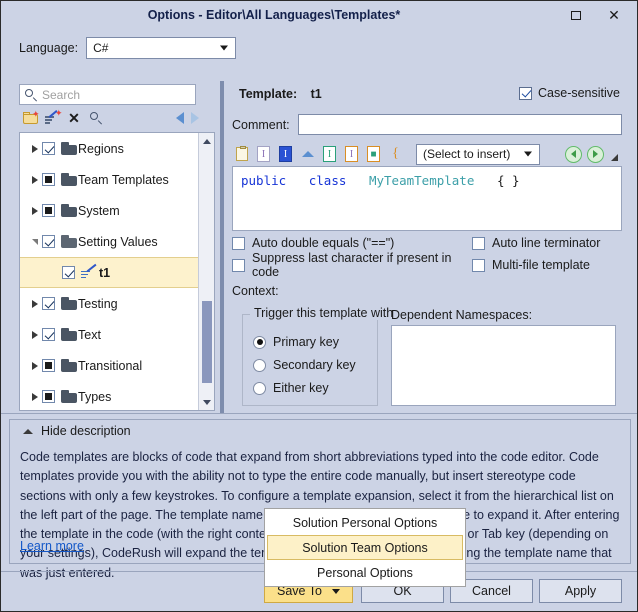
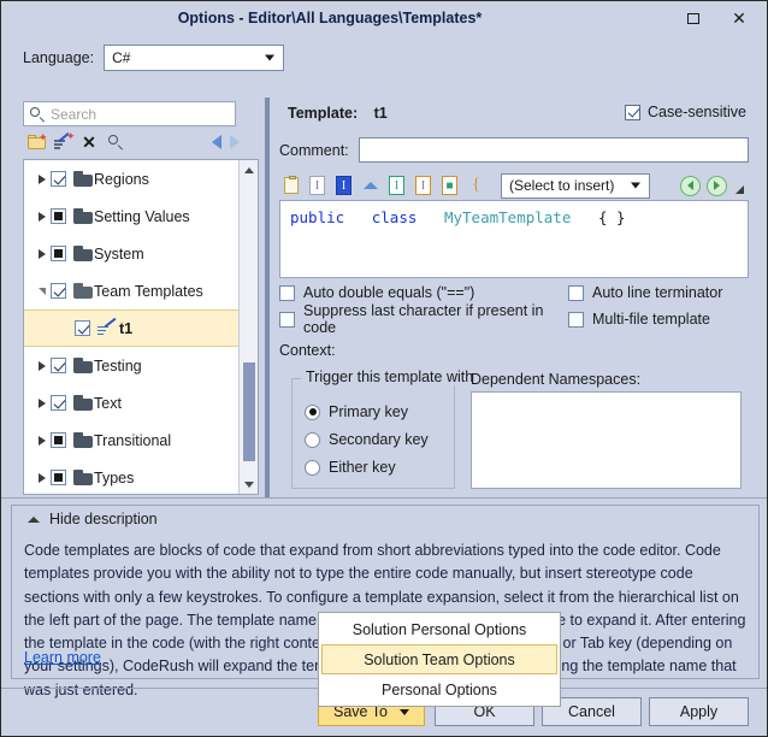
  Options - Editor\All Languages\Templates*
  ✕
  Language:
  C#
  Search
  ✦
  ✦
  ✕
  Regions
- Team Templates
+ Setting Values
  System
- Setting Values
+ Team Templates
  t1
  Testing
  Text
  Transitional
  Types
  Template: t1
  Case-sensitive
  Comment:
  I
  I
  I
  I
  ■
  {
  (Select to insert)
  public class MyTeamTemplate { }
  Auto double equals ("==")
  Auto line terminator
  Suppress last character if present in code
  Multi-file template
  Context:
  Trigger this template with
  Primary key
  Secondary key
  Either key
  Dependent Namespaces:
  Hide description
  Code templates are blocks of code that expand from short abbreviations typed into the code editor. Code templates provide you with the ability not to type the entire code manually, but insert stereotype code sections with only a few keystrokes. To configure a template expansion, select it from the hierarchical list on the left part of the page. The template namee to expand it. After entering the template in the code (with the right conte or Tab key (depending on your settings), CodeRush will expand the teng the template name that was just entered.
  Learn more
  Save To
  OK
  Cancel
  Apply
  Solution Personal Options
  Solution Team Options
  Personal Options
